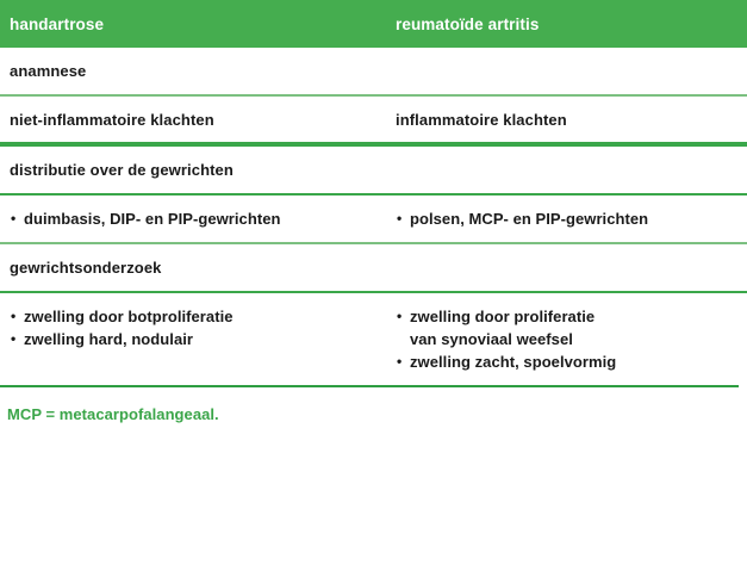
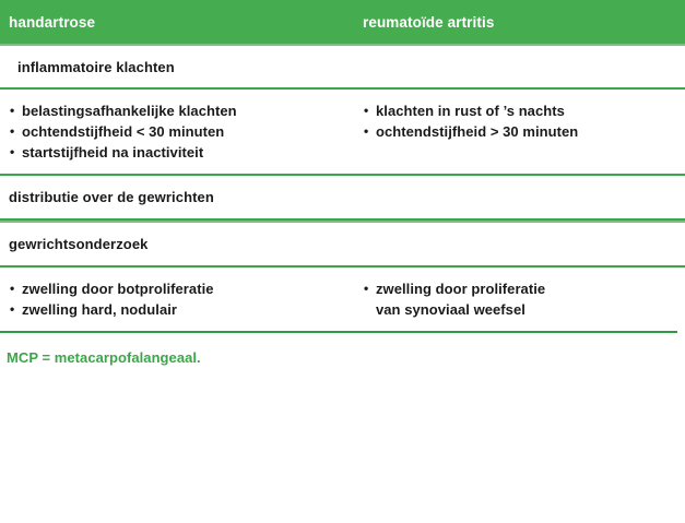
  handartrose
  reumatoïde artritis
- anamnese
- niet-inflammatoire klachten
  inflammatoire klachten
+ belastingsafhankelijke klachten
+ ochtendstijfheid < 30 minuten
+ startstijfheid na inactiviteit
+ klachten in rust of ’s nachts
+ ochtendstijfheid > 30 minuten
  distributie over de gewrichten
- duimbasis, DIP- en PIP-gewrichten
- polsen, MCP- en PIP-gewrichten
  gewrichtsonderzoek
  zwelling door botproliferatie
  zwelling hard, nodulair
  zwelling door proliferatie
  van synoviaal weefsel
- zwelling zacht, spoelvormig
  MCP = metacarpofalangeaal.
